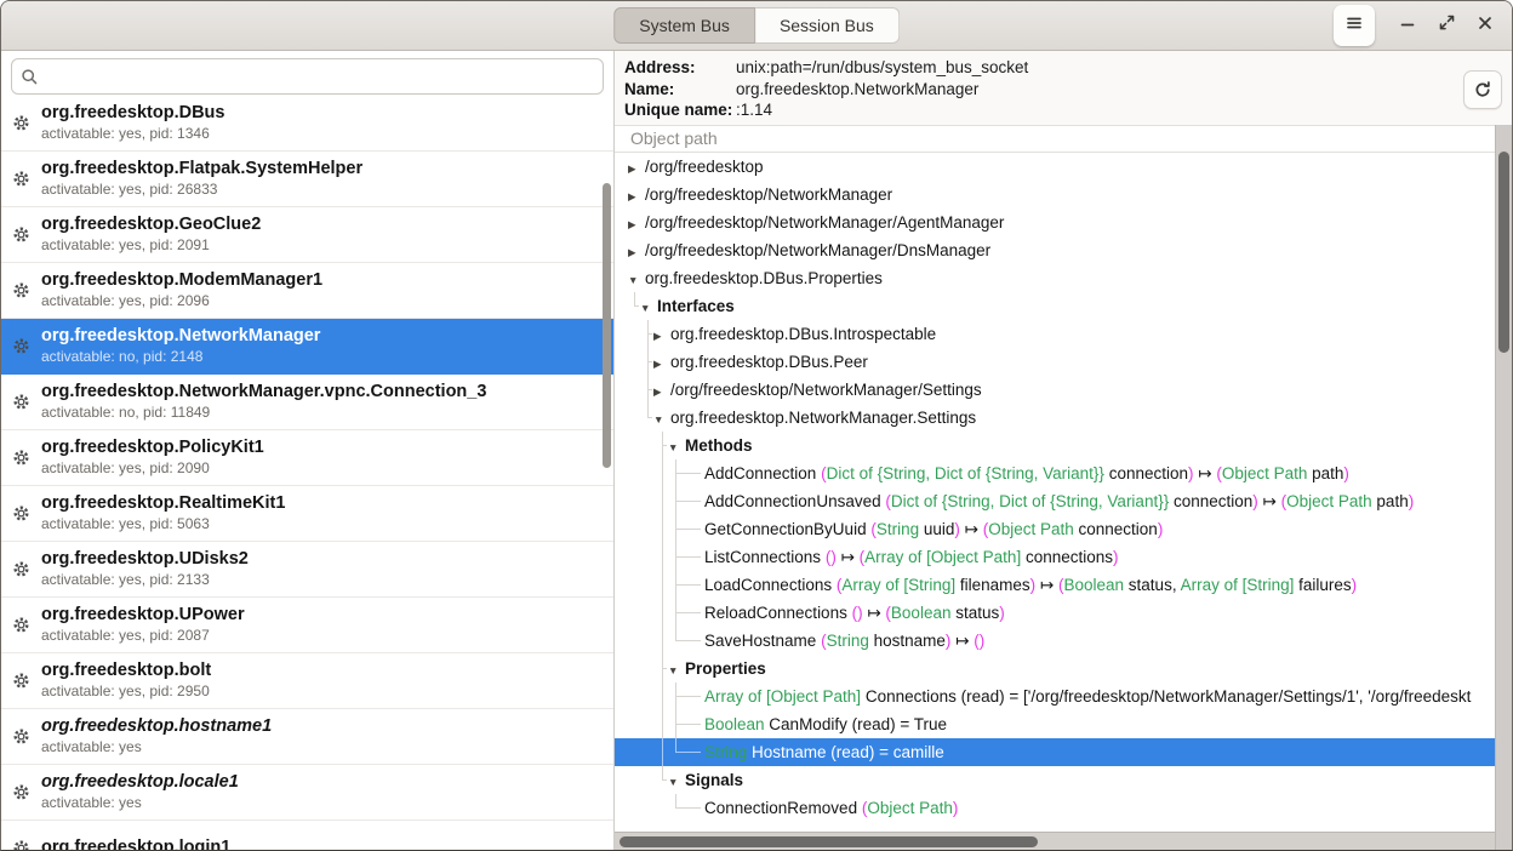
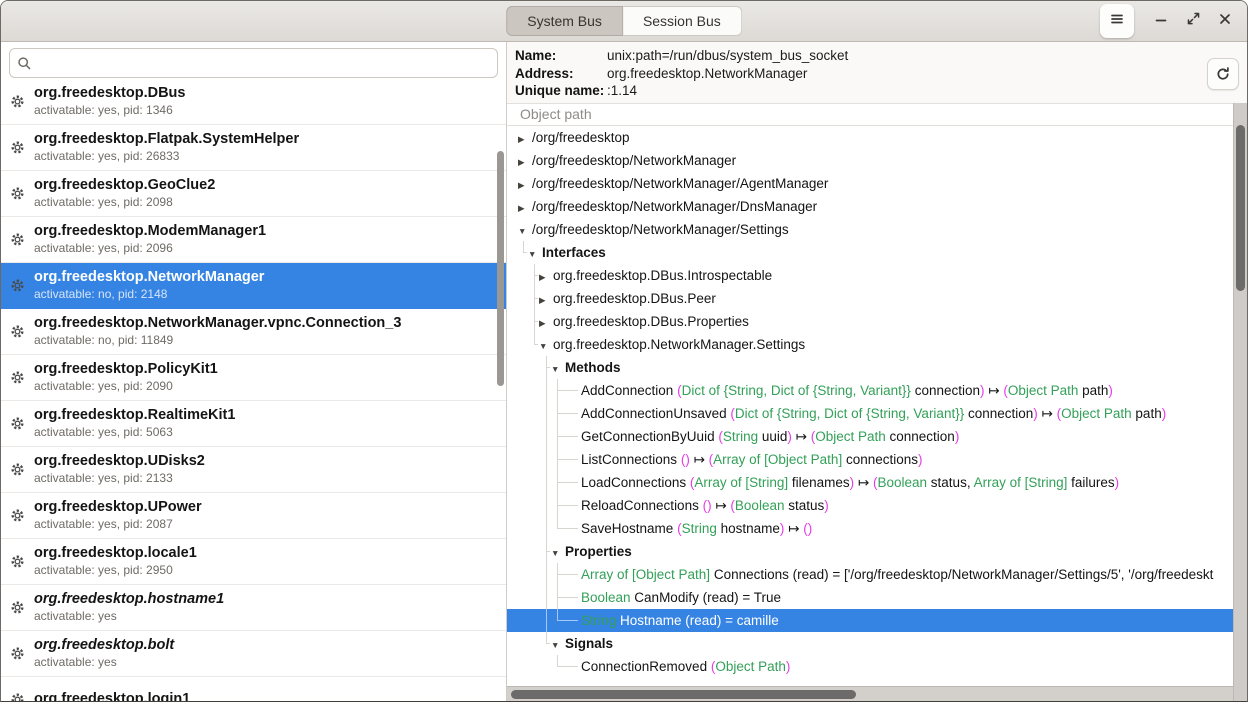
  System Bus
  Session Bus
  org.freedesktop.DBus
  activatable: yes, pid: 1346
  org.freedesktop.Flatpak.SystemHelper
  activatable: yes, pid: 26833
  org.freedesktop.GeoClue2
- activatable: yes, pid: 2091
+ activatable: yes, pid: 2098
  org.freedesktop.ModemManager1
  activatable: yes, pid: 2096
  org.freedesktop.NetworkManager
  activatable: no, pid: 2148
  org.freedesktop.NetworkManager.vpnc.Connection_3
  activatable: no, pid: 11849
  org.freedesktop.PolicyKit1
  activatable: yes, pid: 2090
  org.freedesktop.RealtimeKit1
  activatable: yes, pid: 5063
  org.freedesktop.UDisks2
  activatable: yes, pid: 2133
  org.freedesktop.UPower
  activatable: yes, pid: 2087
- org.freedesktop.bolt
+ org.freedesktop.locale1
  activatable: yes, pid: 2950
  org.freedesktop.hostname1
  activatable: yes
- org.freedesktop.locale1
+ org.freedesktop.bolt
  activatable: yes
  org.freedesktop.login1
- Address:
+ Name:
  unix:path=/run/dbus/system_bus_socket
- Name:
+ Address:
  org.freedesktop.NetworkManager
  Unique name:
  :1.14
  Object path
  ▶ /org/freedesktop
  ▶ /org/freedesktop/NetworkManager
  ▶ /org/freedesktop/NetworkManager/AgentManager
  ▶ /org/freedesktop/NetworkManager/DnsManager
- ▼ org.freedesktop.DBus.Properties
+ ▼ /org/freedesktop/NetworkManager/Settings
  ▼ Interfaces
  ▶ org.freedesktop.DBus.Introspectable
  ▶ org.freedesktop.DBus.Peer
- ▶ /org/freedesktop/NetworkManager/Settings
+ ▶ org.freedesktop.DBus.Properties
  ▼ org.freedesktop.NetworkManager.Settings
  ▼ Methods
  AddConnection (Dict of {String, Dict of {String, Variant}} connection) ↦ (Object Path path)
  AddConnectionUnsaved (Dict of {String, Dict of {String, Variant}} connection) ↦ (Object Path path)
  GetConnectionByUuid (String uuid) ↦ (Object Path connection)
  ListConnections () ↦ (Array of [Object Path] connections)
  LoadConnections (Array of [String] filenames) ↦ (Boolean status, Array of [String] failures)
  ReloadConnections () ↦ (Boolean status)
  SaveHostname (String hostname) ↦ ()
  ▼ Properties
- Array of [Object Path] Connections (read) = ['/org/freedesktop/NetworkManager/Settings/1', '/org/freedeskt
+ Array of [Object Path] Connections (read) = ['/org/freedesktop/NetworkManager/Settings/5', '/org/freedeskt
  Boolean CanModify (read) = True
  String Hostname (read) = camille
  ▼ Signals
  ConnectionRemoved (Object Path)
